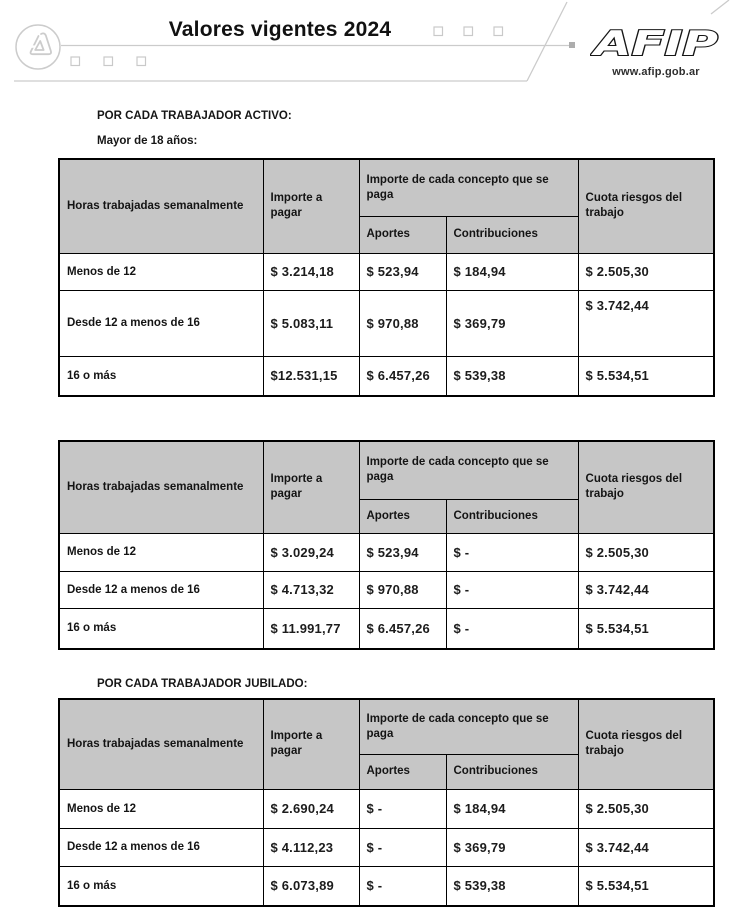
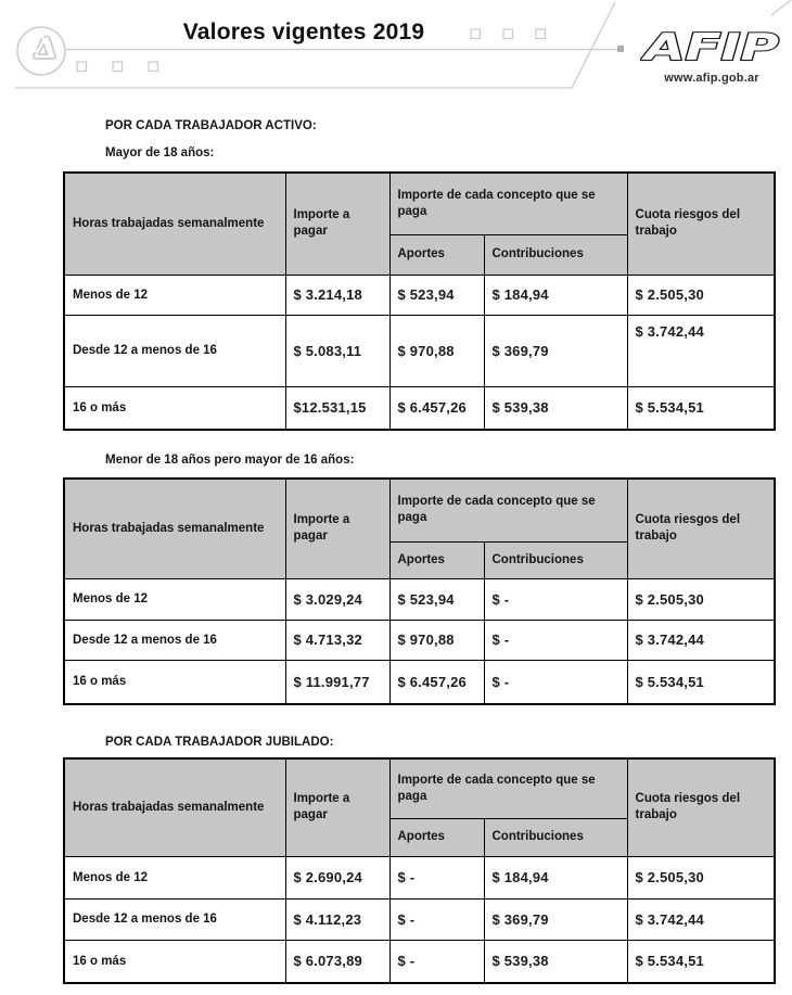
- Valores vigentes 2024
+ Valores vigentes 2019
  AFIP
  www.afip.gob.ar
  POR CADA TRABAJADOR ACTIVO:
  Mayor de 18 años:
  Horas trabajadas semanalmente	Importe a pagar	Importe de cada concepto que se paga	Cuota riesgos del trabajo
  Aportes	Contribuciones
  Menos de 12	$ 3.214,18	$ 523,94	$ 184,94	$ 2.505,30
  Desde 12 a menos de 16	$ 5.083,11	$ 970,88	$ 369,79	$ 3.742,44
  16 o más	$12.531,15	$ 6.457,26	$ 539,38	$ 5.534,51
+ Menor de 18 años pero mayor de 16 años:
  Horas trabajadas semanalmente	Importe a pagar	Importe de cada concepto que se paga	Cuota riesgos del trabajo
  Aportes	Contribuciones
  Menos de 12	$ 3.029,24	$ 523,94	$ -	$ 2.505,30
  Desde 12 a menos de 16	$ 4.713,32	$ 970,88	$ -	$ 3.742,44
  16 o más	$ 11.991,77	$ 6.457,26	$ -	$ 5.534,51
  POR CADA TRABAJADOR JUBILADO:
  Horas trabajadas semanalmente	Importe a pagar	Importe de cada concepto que se paga	Cuota riesgos del trabajo
  Aportes	Contribuciones
  Menos de 12	$ 2.690,24	$ -	$ 184,94	$ 2.505,30
  Desde 12 a menos de 16	$ 4.112,23	$ -	$ 369,79	$ 3.742,44
  16 o más	$ 6.073,89	$ -	$ 539,38	$ 5.534,51
